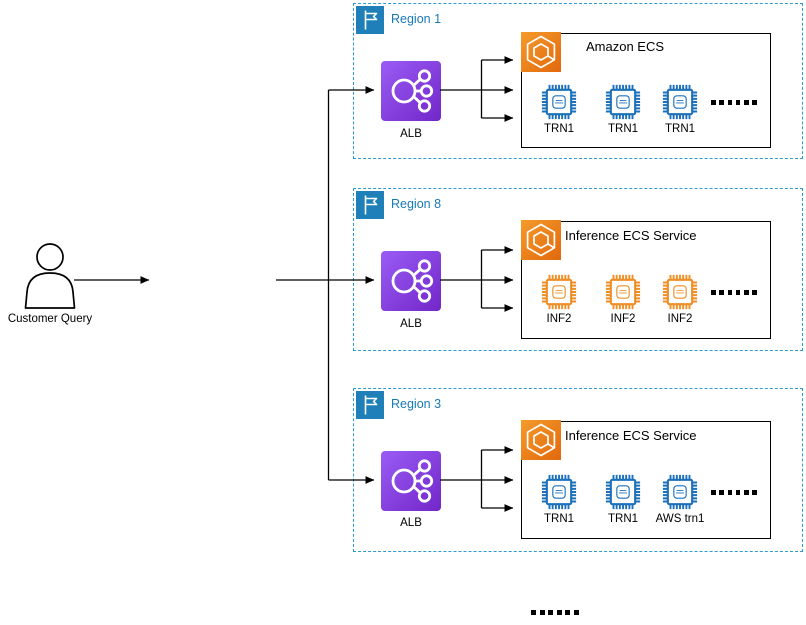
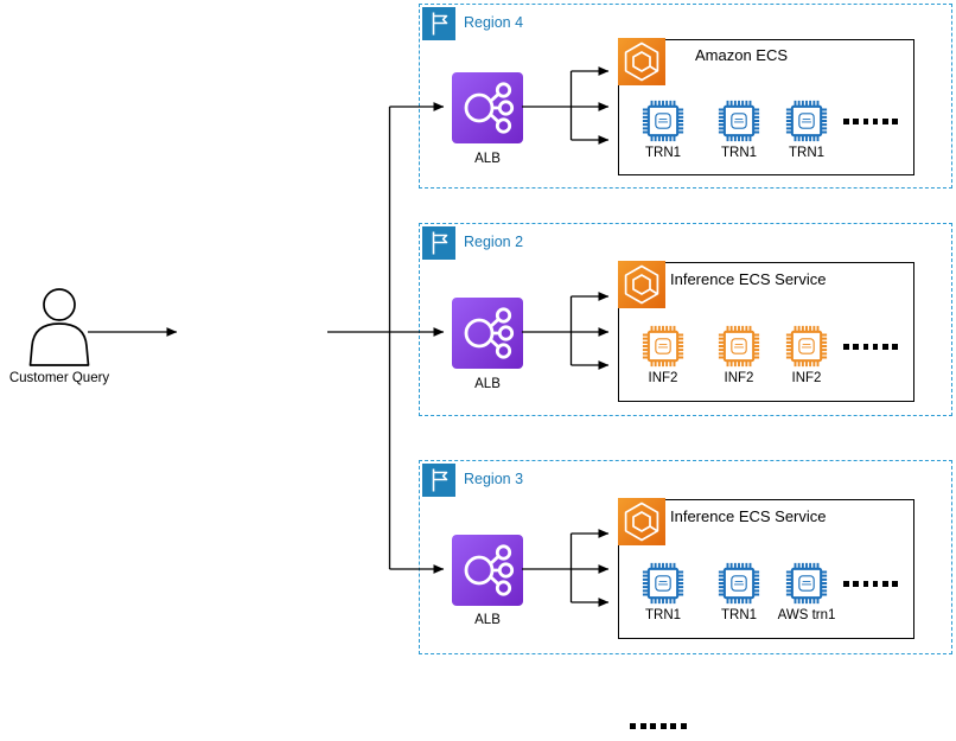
  Customer Query
- Region 1
+ Region 4
  ALB
  Amazon ECS
  TRN1
  TRN1
  TRN1
- Region 8
+ Region 2
  ALB
  Inference ECS Service
  INF2
  INF2
  INF2
  Region 3
  ALB
  Inference ECS Service
  TRN1
  TRN1
  AWS trn1
